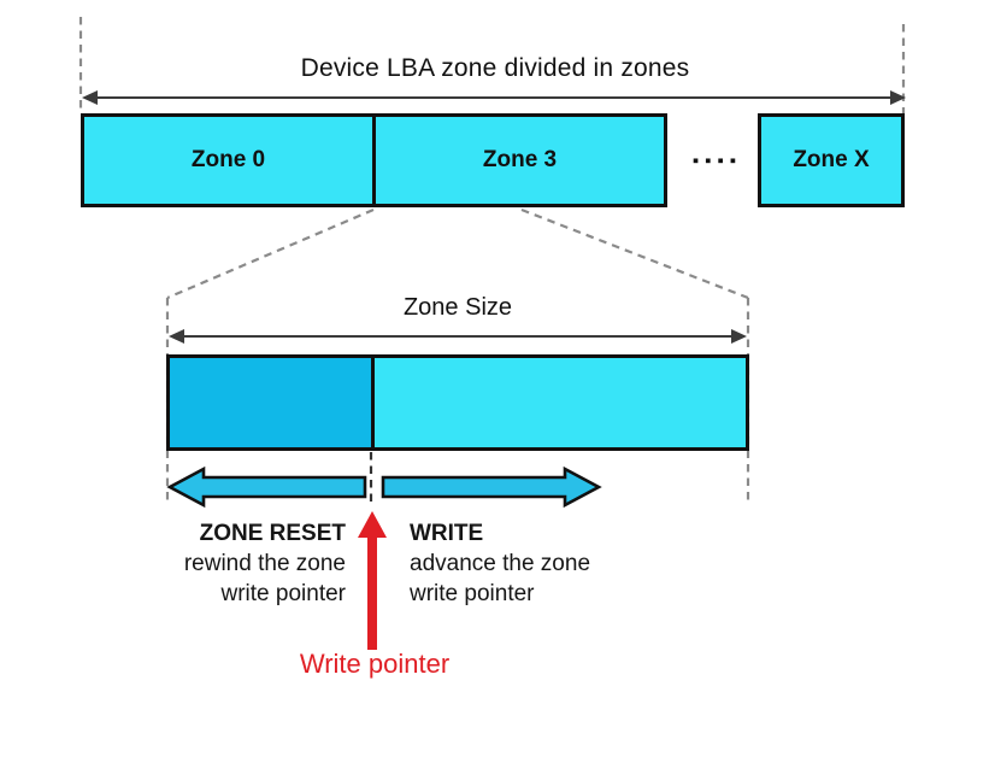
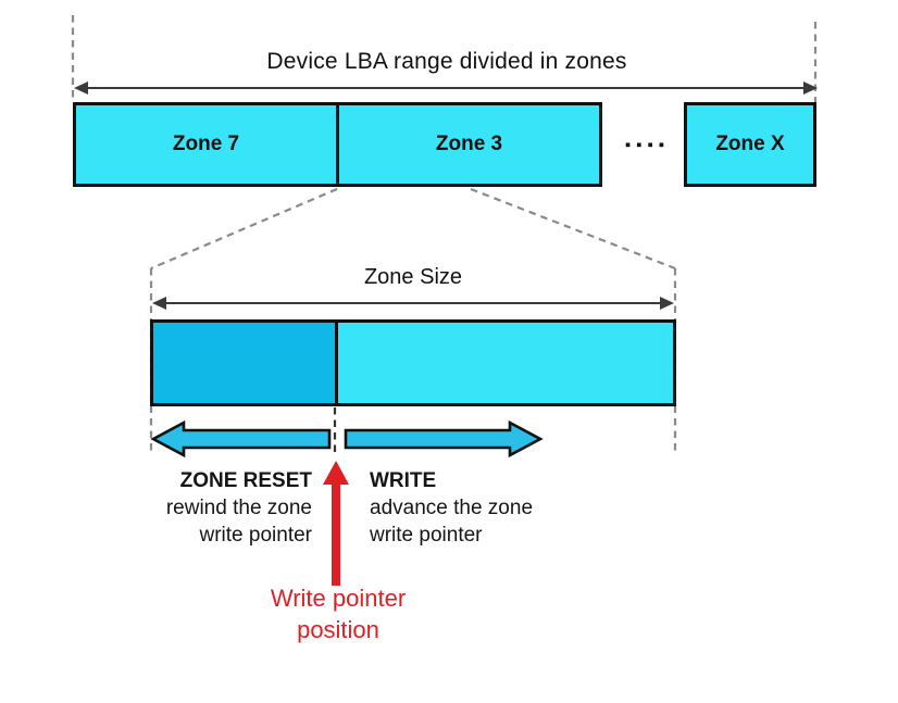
- Device LBA zone divided in zones
+ Device LBA range divided in zones
- Zone 0
+ Zone 7
  Zone 3
  ▪▪▪▪
  Zone X
  Zone Size
  ZONE RESET
  rewind the zone
  write pointer
  WRITE
  advance the zone
  write pointer
  Write pointer
+ position
